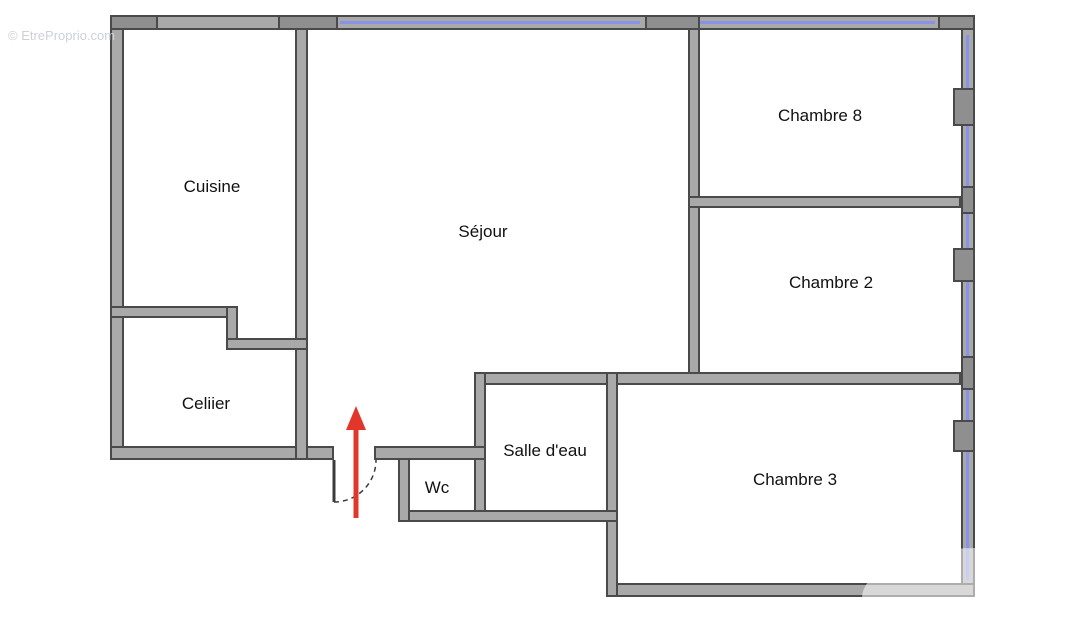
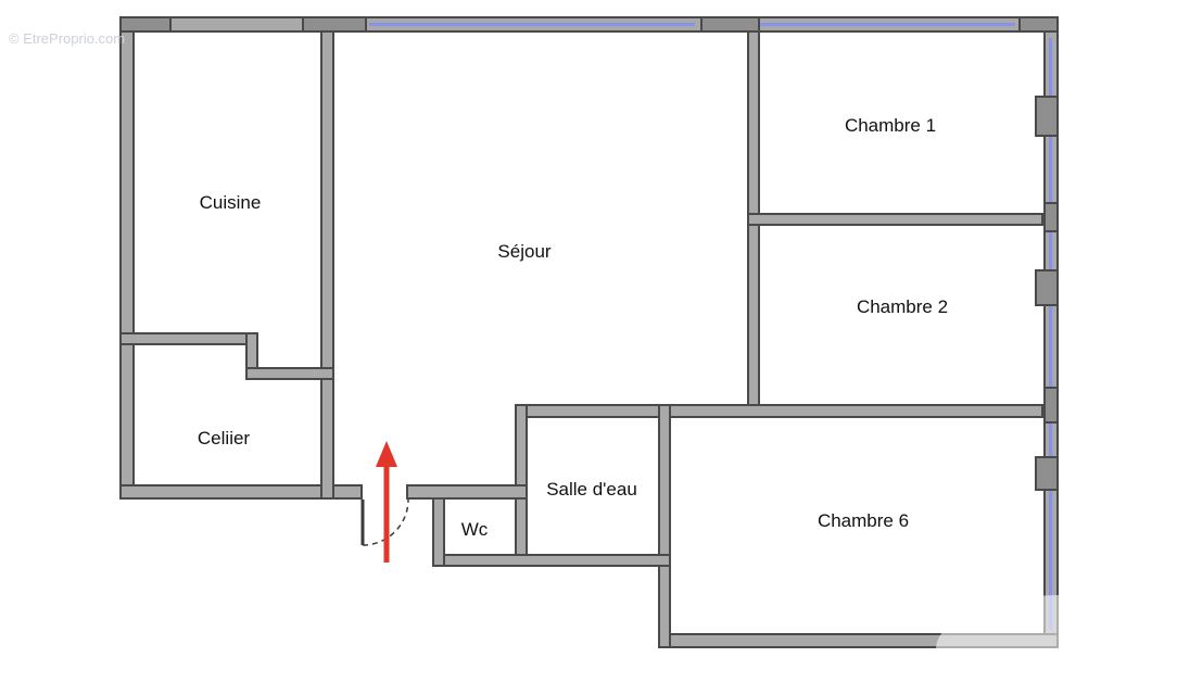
  © EtreProprio.com
  Cuisine
  Séjour
- Chambre 8
+ Chambre 1
  Chambre 2
  Celiier
  Salle d'eau
  Wc
- Chambre 3
+ Chambre 6
